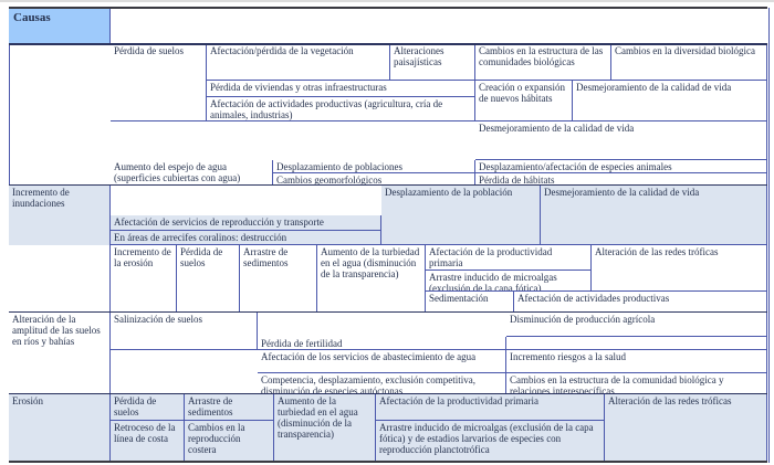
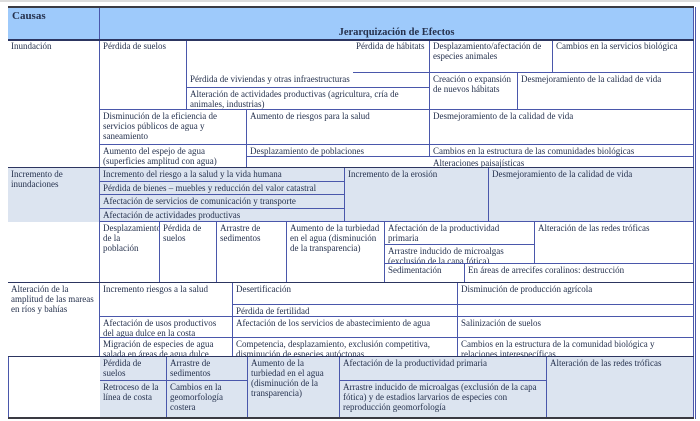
  Causas
+ Jerarquización de Efectos
+ Inundación
  Pérdida de suelos
- Afectación/pérdida de la vegetación
- Alteraciones paisajísticas
+ Pérdida de hábitats
- Cambios en la estructura de las comunidades biológicas
+ Desplazamiento/afectación de especies animales
- Cambios en la diversidad biológica
+ Cambios en la servicios biológica
  Pérdida de viviendas y otras infraestructuras
  Creación o expansión de nuevos hábitats
  Desmejoramiento de la calidad de vida
- Afectación de actividades productivas (agricultura, cría de animales, industrias)
+ Alteración de actividades productivas (agricultura, cría de animales, industrias)
+ Disminución de la eficiencia de servicios públicos de agua y saneamiento
+ Aumento de riesgos para la salud
  Desmejoramiento de la calidad de vida
- Aumento del espejo de agua (superficies cubiertas con agua)
+ Aumento del espejo de agua (superficies amplitud con agua)
  Desplazamiento de poblaciones
- Desplazamiento/afectación de especies animales
+ Cambios en la estructura de las comunidades biológicas
- Cambios geomorfológicos
- Pérdida de hábitats
+ Alteraciones paisajísticas
  Incremento de inundaciones
+ Incremento del riesgo a la salud y la vida humana
+ Pérdida de bienes – muebles y reducción del valor catastral
- Afectación de servicios de reproducción y transporte
+ Afectación de servicios de comunicación y transporte
- En áreas de arrecifes coralinos: destrucción
+ Afectación de actividades productivas
- Desplazamiento de la población
+ Incremento de la erosión
  Desmejoramiento de la calidad de vida
- Incremento de la erosión
+ Desplazamiento de la población
  Pérdida de suelos
  Arrastre de sedimentos
  Aumento de la turbiedad en el agua (disminución de la transparencia)
  Afectación de la productividad primaria
  Alteración de las redes tróficas
  Arrastre inducido de microalgas (exclusión de la capa fótica)
  Sedimentación
- Afectación de actividades productivas
+ En áreas de arrecifes coralinos: destrucción
- Alteración de la amplitud de las suelos en ríos y bahías
+ Alteración de la amplitud de las mareas en ríos y bahías
- Salinización de suelos
+ Incremento riesgos a la salud
+ Desertificación
  Disminución de producción agrícola
  Pérdida de fertilidad
+ Afectación de usos productivos del agua dulce en la costa
  Afectación de los servicios de abastecimiento de agua
- Incremento riesgos a la salud
+ Salinización de suelos
+ Migración de especies de agua salada en áreas de agua dulce
  Competencia, desplazamiento, exclusión competitiva, disminución de especies autóctonas
  Cambios en la estructura de la comunidad biológica y relaciones interespecíficas
- Erosión
  Pérdida de suelos
  Arrastre de sedimentos
  Aumento de la turbiedad en el agua (disminución de la transparencia)
  Afectación de la productividad primaria
  Alteración de las redes tróficas
  Retroceso de la línea de costa
- Cambios en la reproducción costera
+ Cambios en la geomorfología costera
- Arrastre inducido de microalgas (exclusión de la capa fótica) y de estadios larvarios de especies con reproducción planctotrófica
+ Arrastre inducido de microalgas (exclusión de la capa fótica) y de estadios larvarios de especies con reproducción geomorfología
